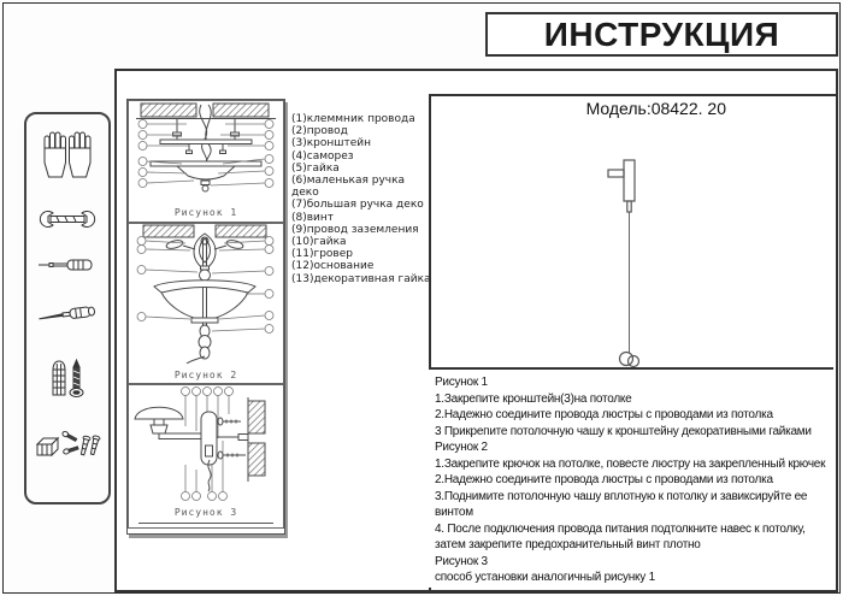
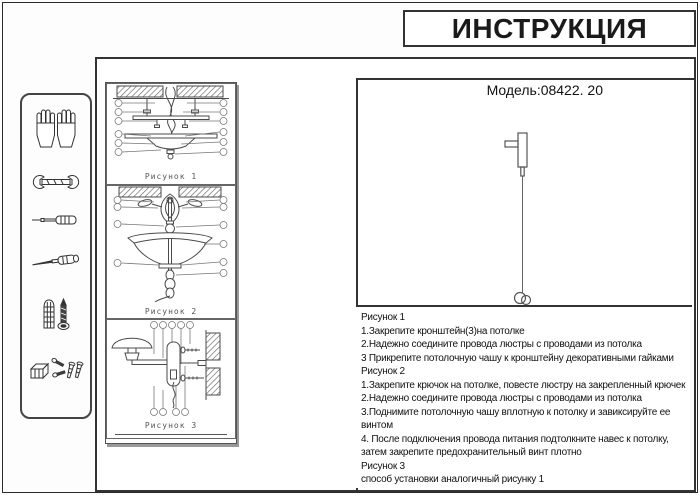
  ИНСТРУКЦИЯ
  Рисунок 1
  Рисунок 2
  Рисунок 3
- (1)клеммник провода
- (2)провод
- (3)кронштейн
- (4)саморез
- (5)гайка
- (6)маленькая ручка деко
- (7)большая ручка деко
- (8)винт
- (9)провод заземления
- (10)гайка
- (11)гровер
- (12)основание
- (13)декоративная гайка
  Модель:08422. 20
  Рисунок 1
  1.Закрепите кронштейн(3)на потолке
  2.Надежно соедините провода люстры с проводами из потолка
  3 Прикрепите потолочную чашу к кронштейну декоративными гайками
  Рисунок 2
  1.Закрепите крючок на потолке, повесте люстру на закрепленный крючек
  2.Надежно соедините провода люстры с проводами из потолка
  3.Поднимите потолочную чашу вплотную к потолку и завиксируйте ее
  винтом
  4. После подключения провода питания подтолкните навес к потолку,
  затем закрепите предохранительный винт плотно
  Рисунок 3
  способ установки аналогичный рисунку 1
